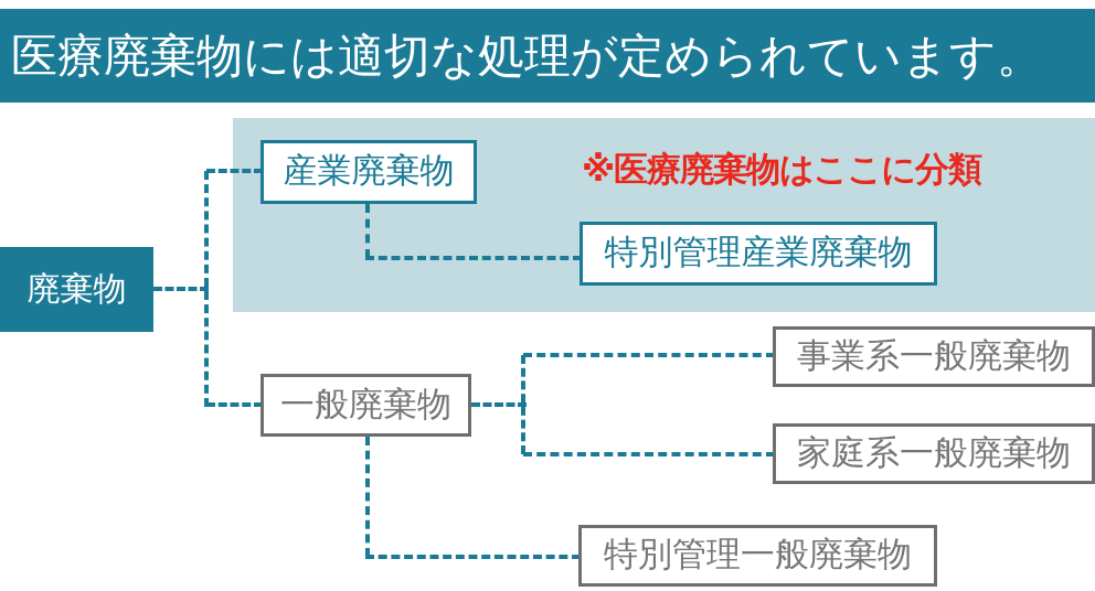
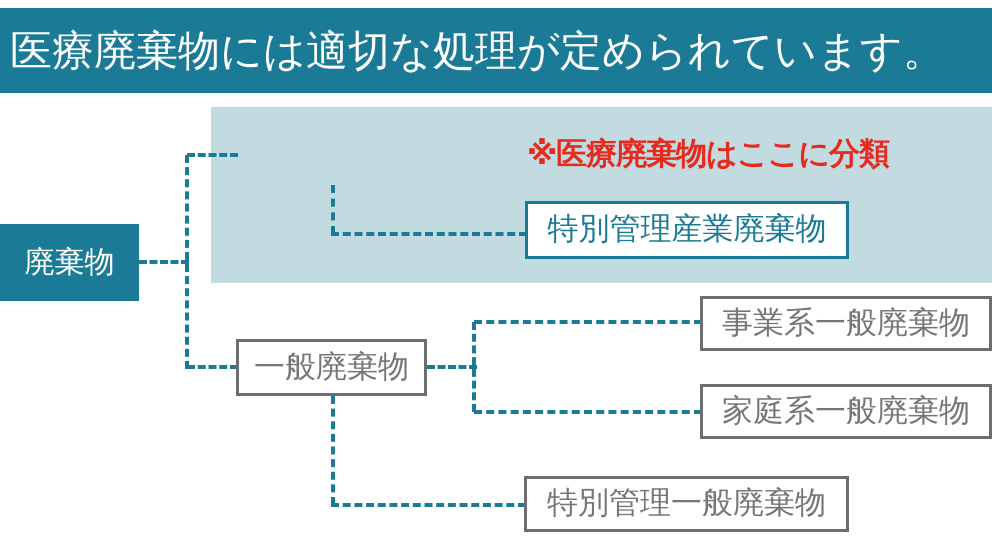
  医療廃棄物には適切な処理が定められています。
  廃棄物
- 産業廃棄物
  特別管理産業廃棄物
  一般廃棄物
  事業系一般廃棄物
  家庭系一般廃棄物
  特別管理一般廃棄物
  ※医療廃棄物はここに分類
